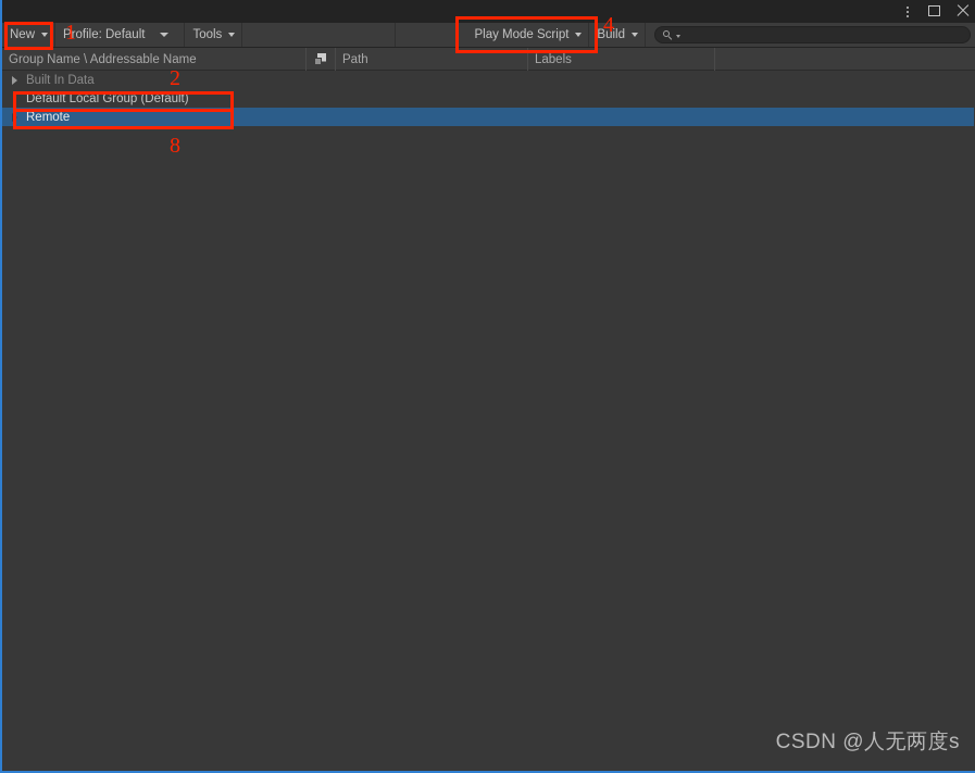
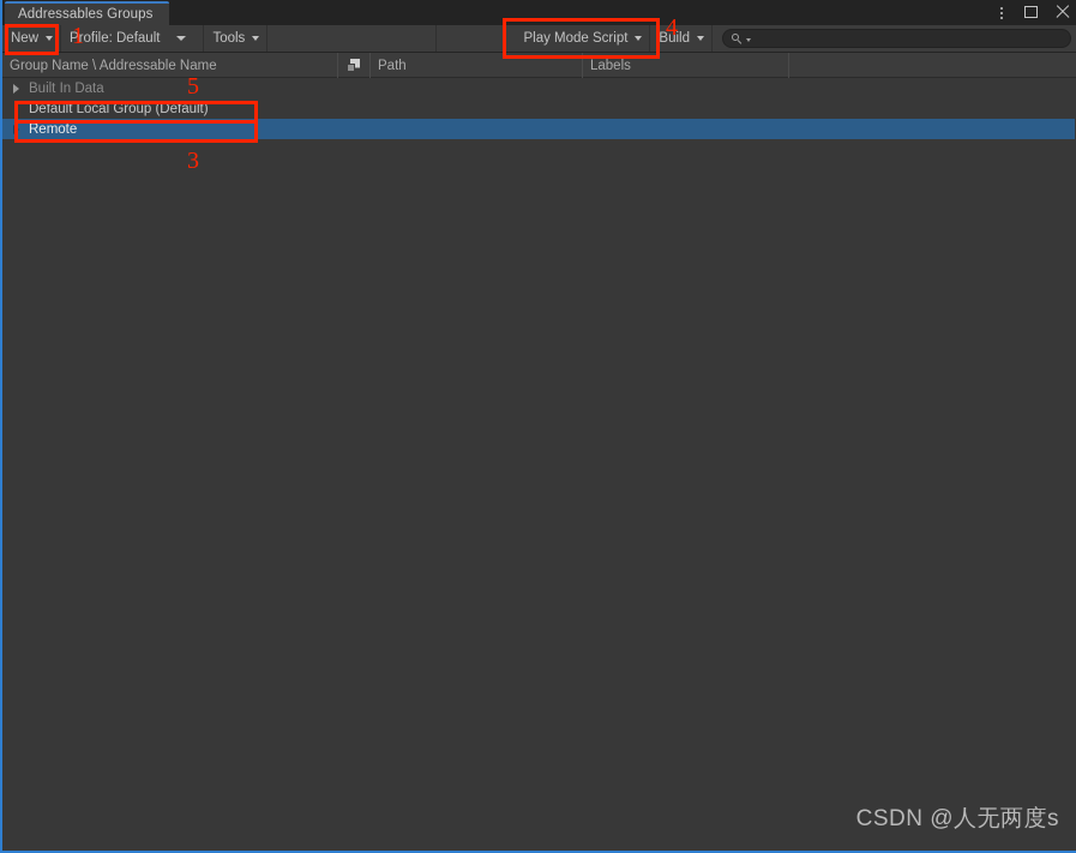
+ Addressables Groups
  New
  Profile: Default
  Tools
  Play Mode Script
  Build
  Group Name \ Addressable Name
  Path
  Labels
  Built In Data
  Default Local Group (Default)
  Remote
  1
- 2
+ 5
- 8
+ 3
  4
  CSDN @人无两度s
